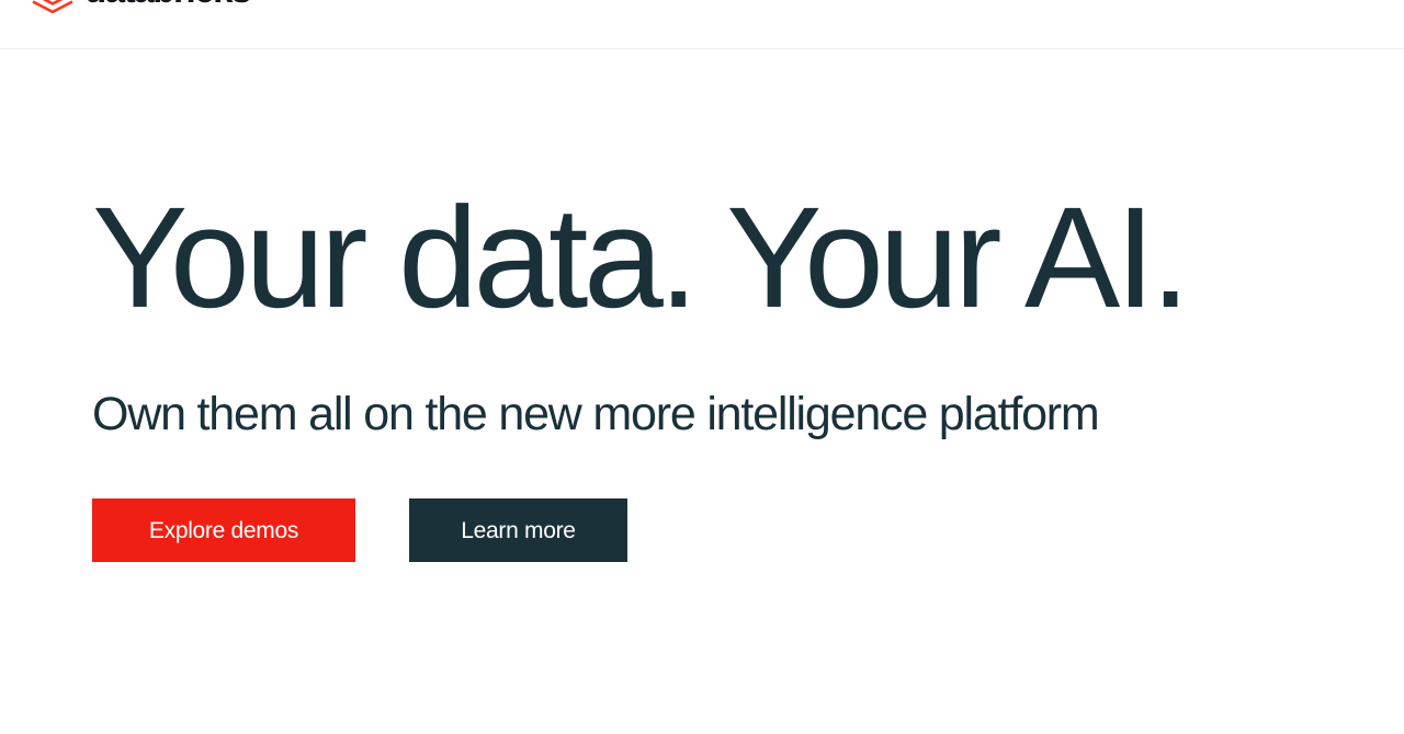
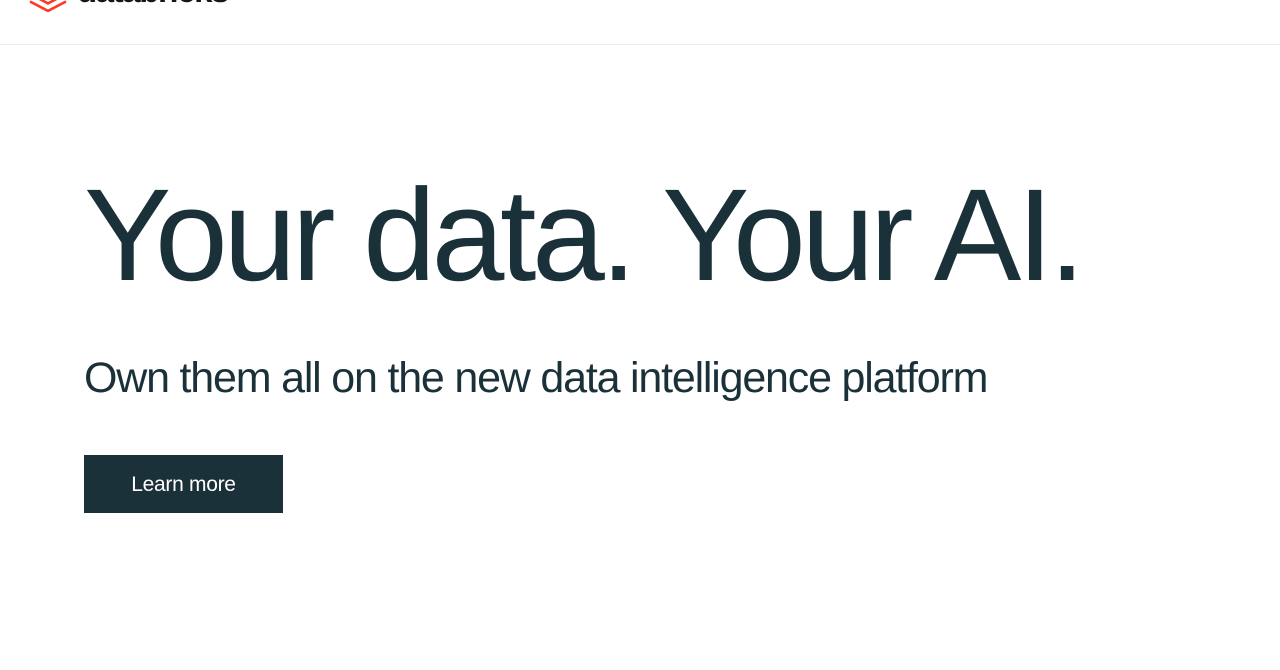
  Your data. Your AI.
- Own them all on the new more intelligence platform
+ Own them all on the new data intelligence platform
- Explore demos
  Learn more
